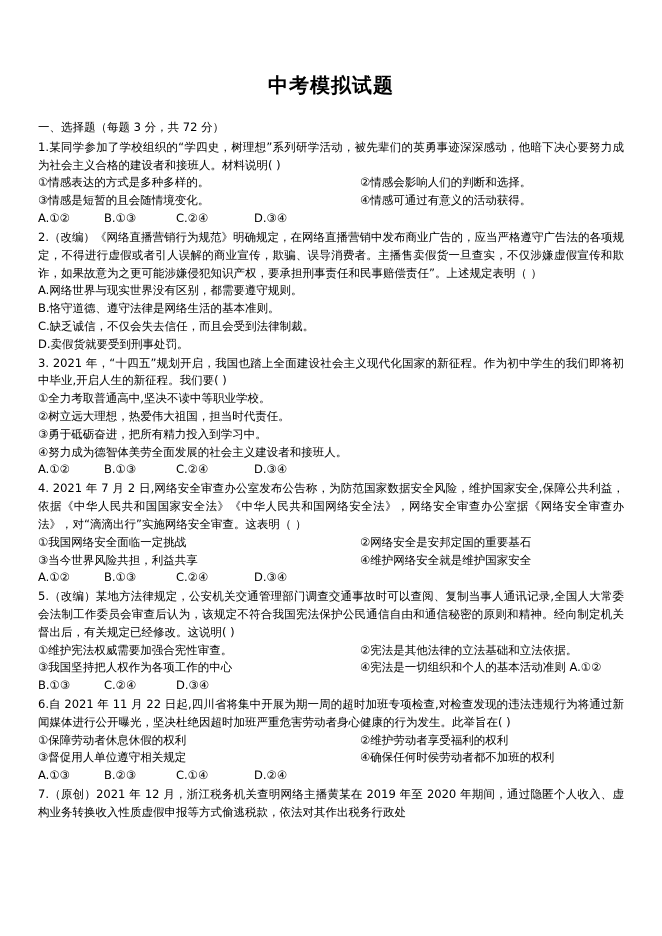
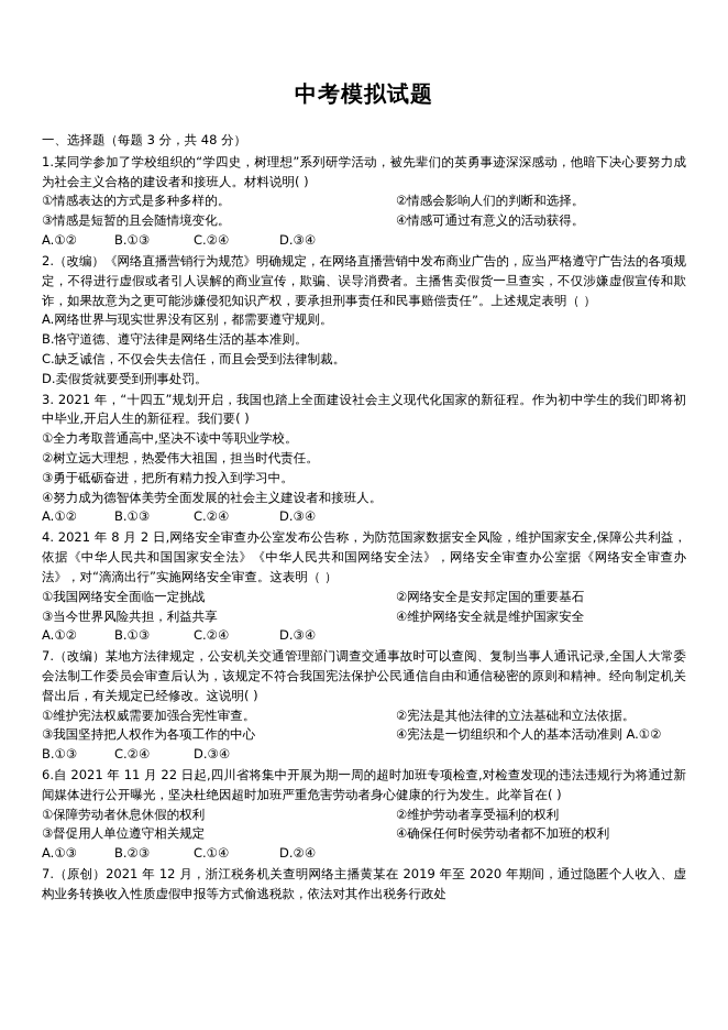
  中考模拟试题
- 一、选择题（每题 3 分，共 72 分）
+ 一、选择题（每题 3 分，共 48 分）
  1.某同学参加了学校组织的“学四史，树理想”系列研学活动，被先辈们的英勇事迹深深感动，他暗下决心要努力成为社会主义合格的建设者和接班人。材料说明( )
  ①情感表达的方式是多种多样的。
  ②情感会影响人们的判断和选择。
  ③情感是短暂的且会随情境变化。
  ④情感可通过有意义的活动获得。
  A.①②
  B.①③
  C.②④
  D.③④
  2.（改编）《网络直播营销行为规范》明确规定，在网络直播营销中发布商业广告的，应当严格遵守广告法的各项规定，不得进行虚假或者引人误解的商业宣传，欺骗、误导消费者。主播售卖假货一旦查实，不仅涉嫌虚假宣传和欺诈，如果故意为之更可能涉嫌侵犯知识产权，要承担刑事责任和民事赔偿责任”。上述规定表明（ ）
  A.网络世界与现实世界没有区别，都需要遵守规则。
  B.恪守道德、遵守法律是网络生活的基本准则。
  C.缺乏诚信，不仅会失去信任，而且会受到法律制裁。
  D.卖假货就要受到刑事处罚。
  3. 2021 年，“十四五”规划开启，我国也踏上全面建设社会主义现代化国家的新征程。作为初中学生的我们即将初中毕业,开启人生的新征程。我们要( )
  ①全力考取普通高中,坚决不读中等职业学校。
  ②树立远大理想，热爱伟大祖国，担当时代责任。
  ③勇于砥砺奋进，把所有精力投入到学习中。
  ④努力成为德智体美劳全面发展的社会主义建设者和接班人。
  A.①②
  B.①③
  C.②④
  D.③④
- 4. 2021 年 7 月 2 日,网络安全审查办公室发布公告称，为防范国家数据安全风险，维护国家安全,保障公共利益，依据《中华人民共和国国家安全法》《中华人民共和国网络安全法》，网络安全审查办公室据《网络安全审查办法》，对“滴滴出行”实施网络安全审查。这表明（ ）
+ 4. 2021 年 8 月 2 日,网络安全审查办公室发布公告称，为防范国家数据安全风险，维护国家安全,保障公共利益，依据《中华人民共和国国家安全法》《中华人民共和国网络安全法》，网络安全审查办公室据《网络安全审查办法》，对“滴滴出行”实施网络安全审查。这表明（ ）
  ①我国网络安全面临一定挑战
  ②网络安全是安邦定国的重要基石
  ③当今世界风险共担，利益共享
  ④维护网络安全就是维护国家安全
  A.①②
  B.①③
  C.②④
  D.③④
- 5.（改编）某地方法律规定，公安机关交通管理部门调查交通事故时可以查阅、复制当事人通讯记录,全国人大常委会法制工作委员会审查后认为，该规定不符合我国宪法保护公民通信自由和通信秘密的原则和精神。经向制定机关督出后，有关规定已经修改。这说明( )
+ 7.（改编）某地方法律规定，公安机关交通管理部门调查交通事故时可以查阅、复制当事人通讯记录,全国人大常委会法制工作委员会审查后认为，该规定不符合我国宪法保护公民通信自由和通信秘密的原则和精神。经向制定机关督出后，有关规定已经修改。这说明( )
  ①维护宪法权威需要加强合宪性审查。
  ②宪法是其他法律的立法基础和立法依据。
  ③我国坚持把人权作为各项工作的中心
  ④宪法是一切组织和个人的基本活动准则 A.①②
  B.①③
  C.②④
  D.③④
  6.自 2021 年 11 月 22 日起,四川省将集中开展为期一周的超时加班专项检查,对检查发现的违法违规行为将通过新闻媒体进行公开曝光，坚决杜绝因超时加班严重危害劳动者身心健康的行为发生。此举旨在( )
  ①保障劳动者休息休假的权利
  ②维护劳动者享受福利的权利
  ③督促用人单位遵守相关规定
  ④确保任何时侯劳动者都不加班的权利
  A.①③
  B.②③
  C.①④
  D.②④
  7.（原创）2021 年 12 月，浙江税务机关查明网络主播黄某在 2019 年至 2020 年期间，通过隐匿个人收入、虚构业务转换收入性质虚假申报等方式偷逃税款，依法对其作出税务行政处
